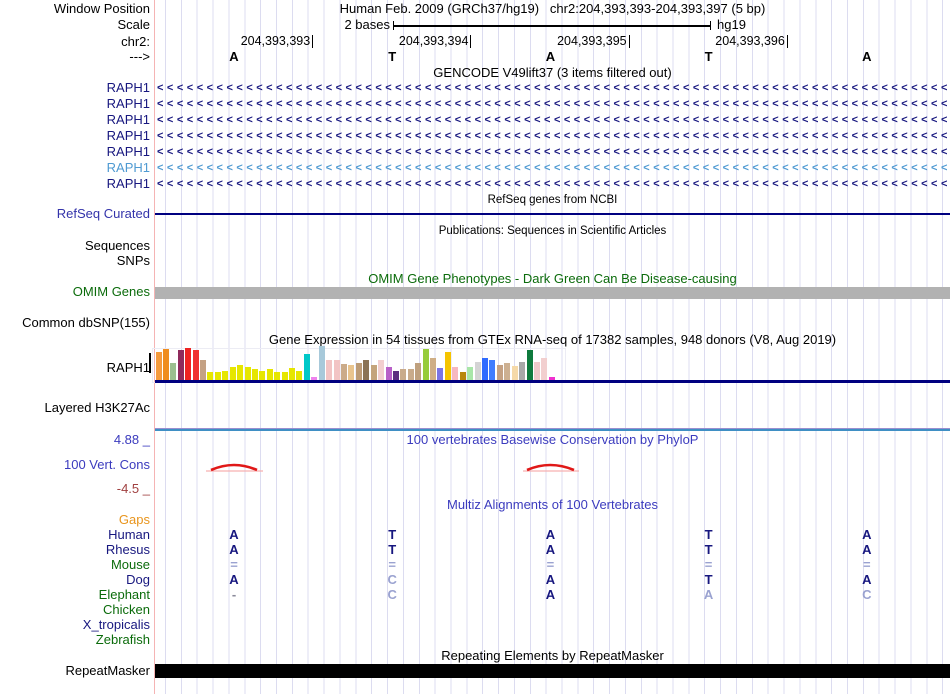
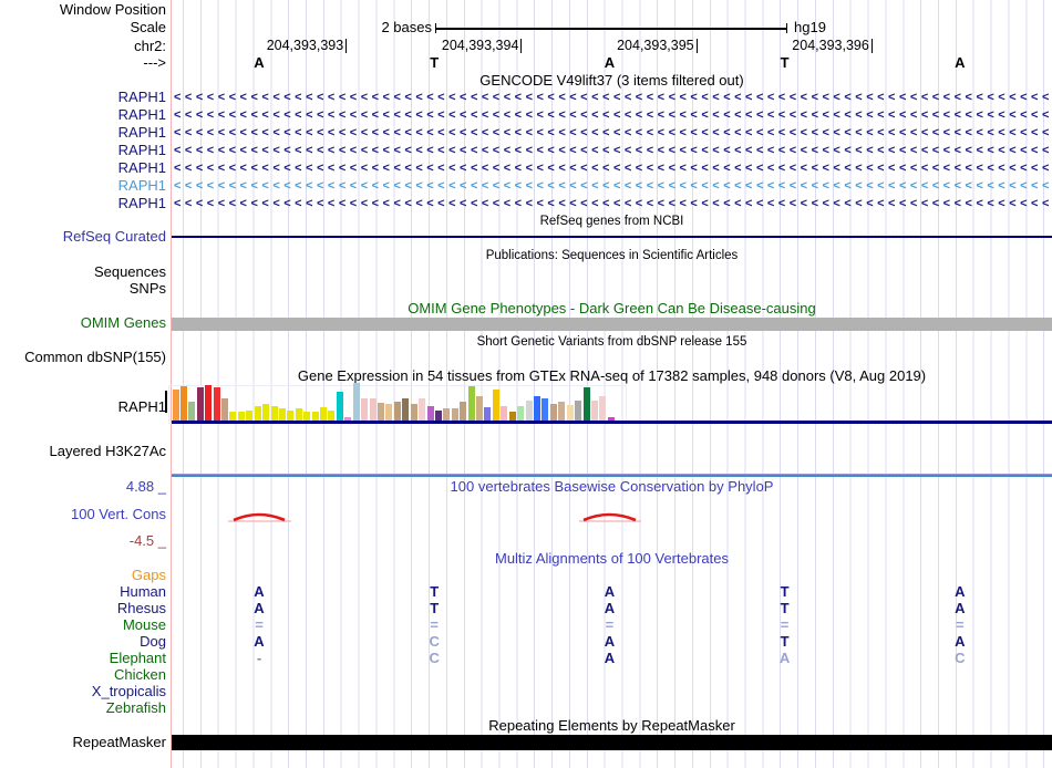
  Window Position
  Scale
  chr2:
  --->
- Human Feb. 2009 (GRCh37/hg19) chr2:204,393,393-204,393,397 (5 bp)
  2 bases
  hg19
  GENCODE V49lift37 (3 items filtered out)
  RefSeq genes from NCBI
  Publications: Sequences in Scientific Articles
  OMIM Gene Phenotypes - Dark Green Can Be Disease-causing
+ Short Genetic Variants from dbSNP release 155
  Gene Expression in 54 tissues from GTEx RNA-seq of 17382 samples, 948 donors (V8, Aug 2019)
  100 vertebrates Basewise Conservation by PhyloP
  Multiz Alignments of 100 Vertebrates
  Repeating Elements by RepeatMasker
  RefSeq Curated
  Sequences
  SNPs
  OMIM Genes
  Common dbSNP(155)
  RAPH1
  Layered H3K27Ac
  4.88 _
  100 Vert. Cons
  -4.5 _
  RepeatMasker
  204,393,393
  204,393,394
  204,393,395
  204,393,396
  A
  T
  A
  T
  A
  RAPH1
  <<<<<<<<<<<<<<<<<<<<<<<<<<<<<<<<<<<<<<<<<<<<<<<<<<<<<<<<<<<<<<<<<<<<<<<<<<<<<<<<
  RAPH1
  <<<<<<<<<<<<<<<<<<<<<<<<<<<<<<<<<<<<<<<<<<<<<<<<<<<<<<<<<<<<<<<<<<<<<<<<<<<<<<<<
  RAPH1
  <<<<<<<<<<<<<<<<<<<<<<<<<<<<<<<<<<<<<<<<<<<<<<<<<<<<<<<<<<<<<<<<<<<<<<<<<<<<<<<<
  RAPH1
  <<<<<<<<<<<<<<<<<<<<<<<<<<<<<<<<<<<<<<<<<<<<<<<<<<<<<<<<<<<<<<<<<<<<<<<<<<<<<<<<
  RAPH1
  <<<<<<<<<<<<<<<<<<<<<<<<<<<<<<<<<<<<<<<<<<<<<<<<<<<<<<<<<<<<<<<<<<<<<<<<<<<<<<<<
  RAPH1
  <<<<<<<<<<<<<<<<<<<<<<<<<<<<<<<<<<<<<<<<<<<<<<<<<<<<<<<<<<<<<<<<<<<<<<<<<<<<<<<<
  RAPH1
  <<<<<<<<<<<<<<<<<<<<<<<<<<<<<<<<<<<<<<<<<<<<<<<<<<<<<<<<<<<<<<<<<<<<<<<<<<<<<<<<
  Gaps
  Human
  A
  T
  A
  T
  A
  Rhesus
  A
  T
  A
  T
  A
  Mouse
  =
  =
  =
  =
  =
  Dog
  A
  C
  A
  T
  A
  Elephant
  -
  C
  A
  A
  C
  Chicken
  X_tropicalis
  Zebrafish
